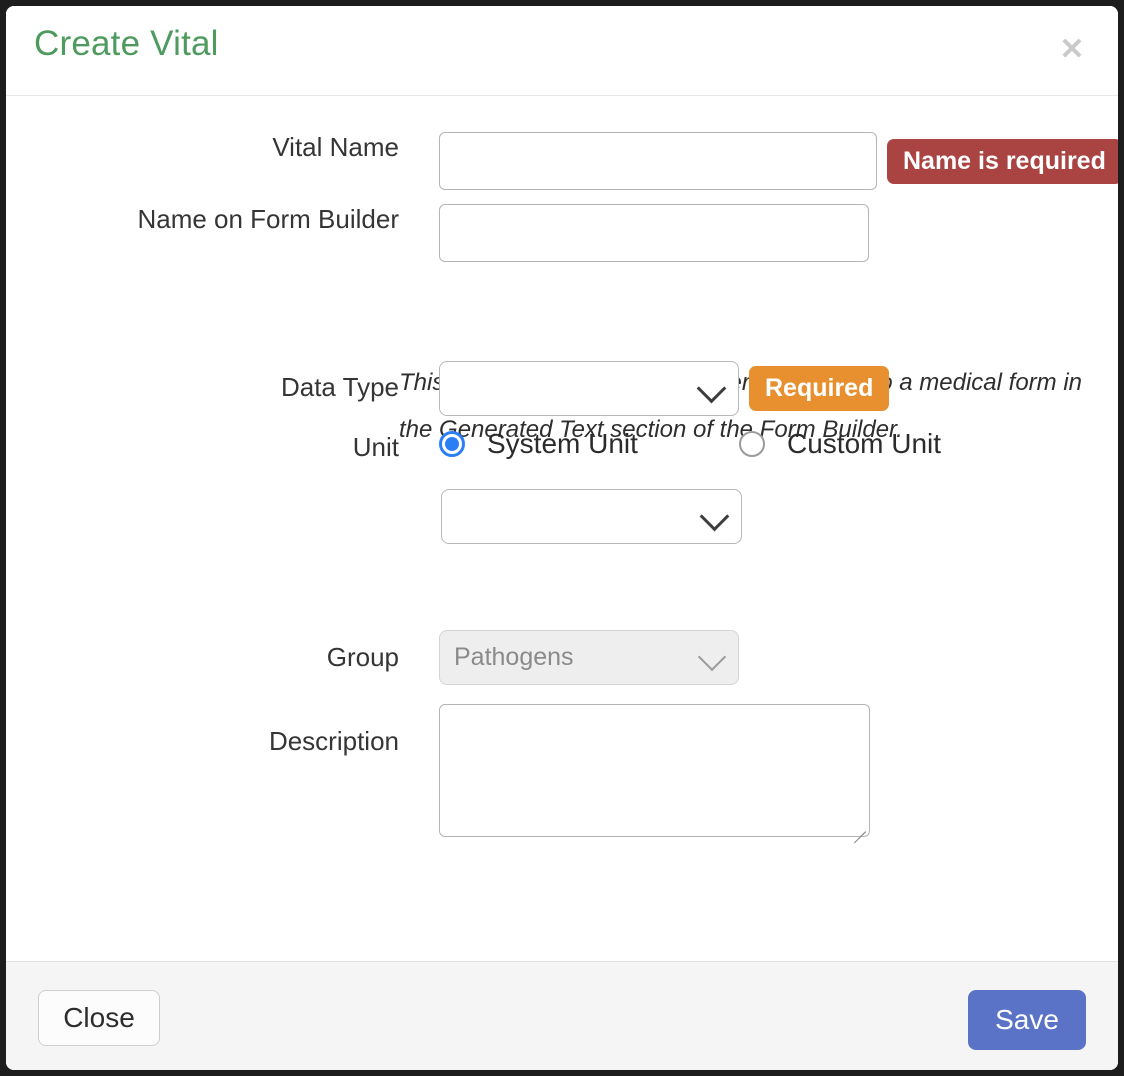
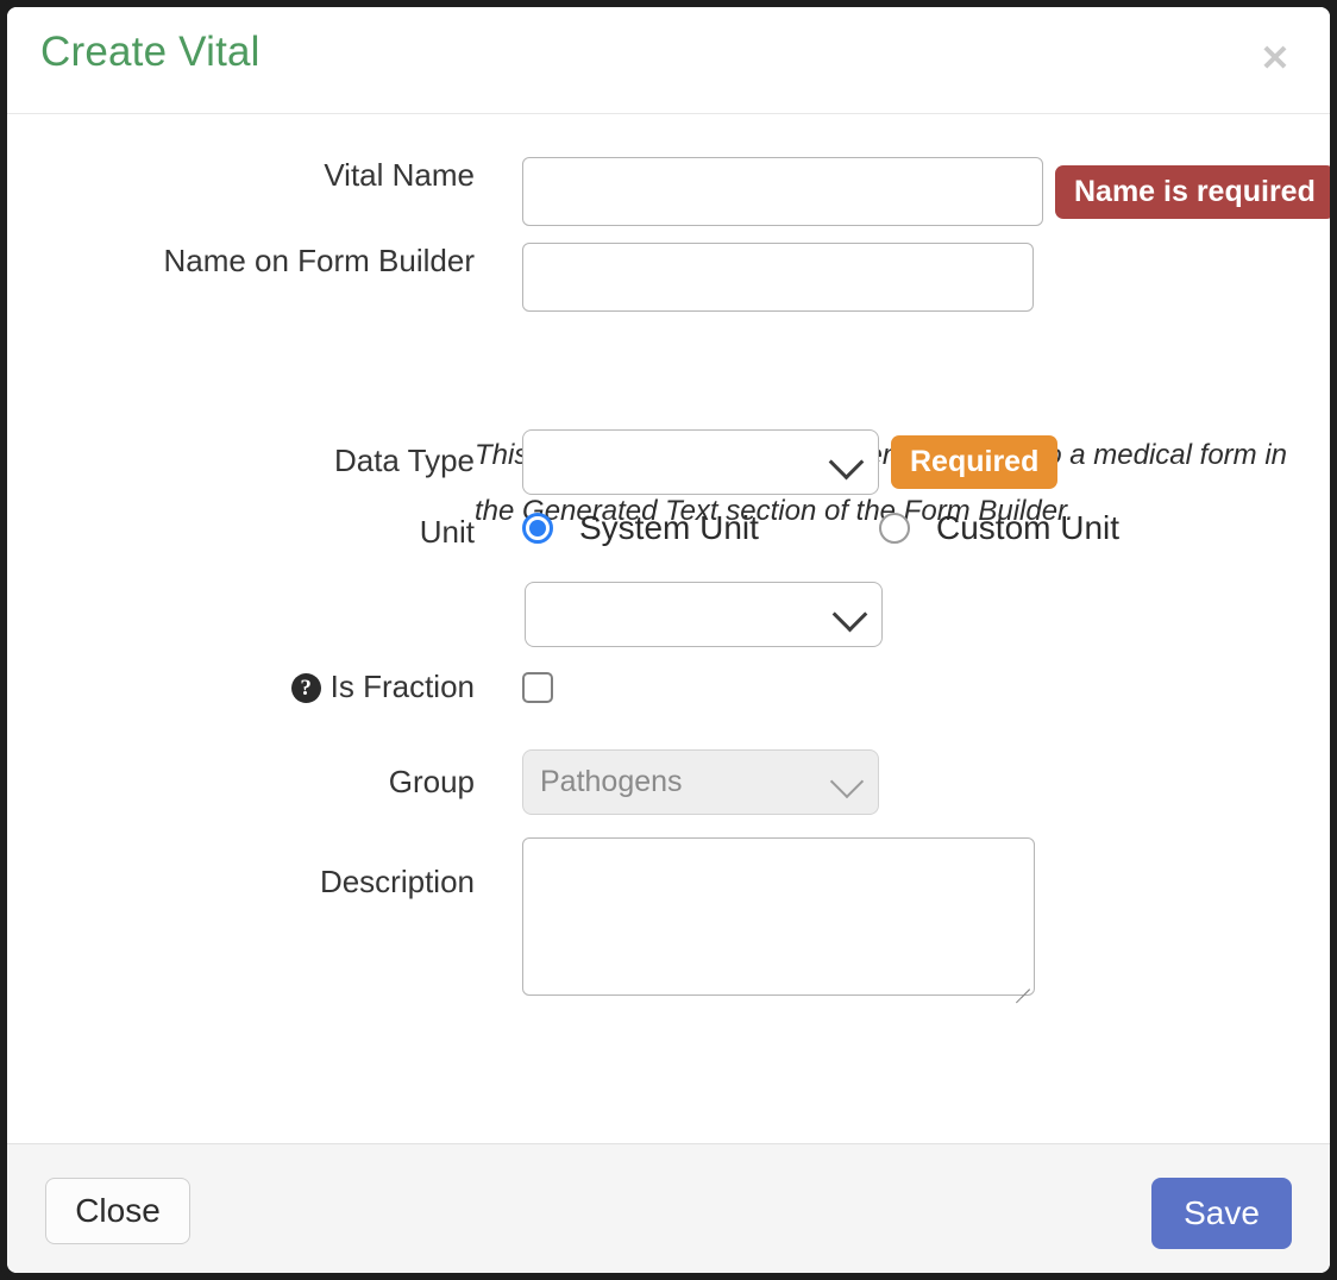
  Create Vital
  ✕
  Vital Name
  Name is required
  Name on Form Builder
  Data Type
  Required
  Unit
  System Unit
  Custom Unit
+ ?
+ Is Fraction
  Group
  Pathogens
  Description
  Close
  Save
